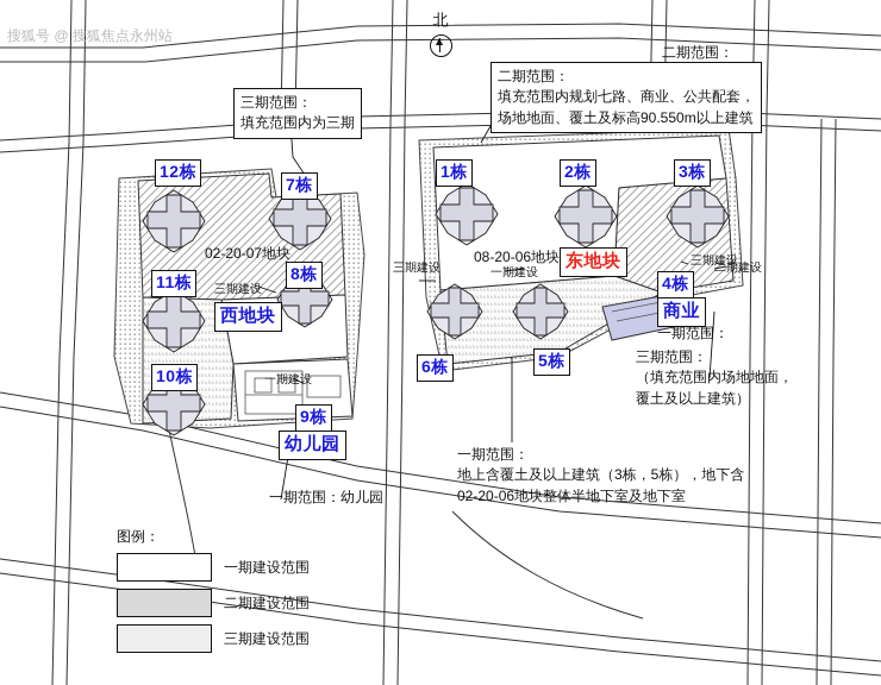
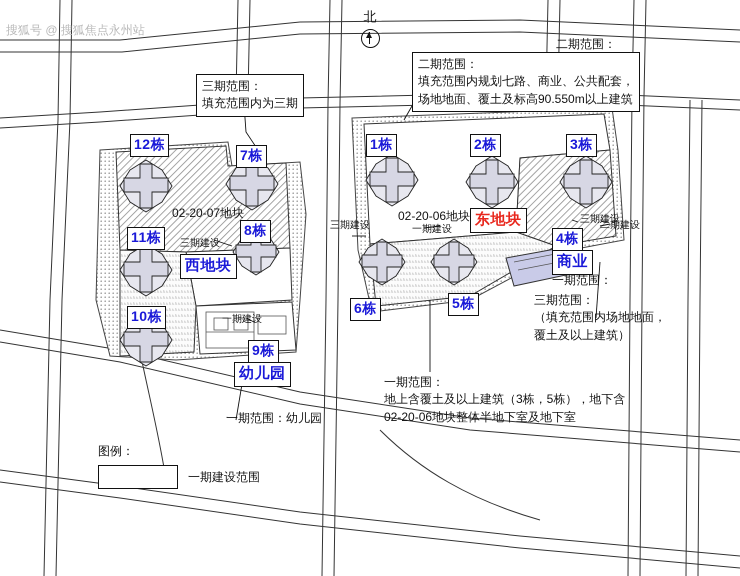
  搜狐号 @ 搜狐焦点永州站
  北
  三期范围：
  填充范围内为三期
  二期范围：
  填充范围内规划七路、商业、公共配套，
  场地地面、覆土及标高90.550m以上建筑
  二期范围：
  三期范围：
  （填充范围内场地地面，
  覆土及以上建筑）
  一期范围：
  地上含覆土及以上建筑（3栋，5栋），地下含
  02-20-06地块整体半地下室及地下室
  一期范围：
  一期范围：幼儿园
  02-20-07地块
- 08-20-06地块
+ 02-20-06地块
  三期建设
  三期建设
  三期建设
  一期建设
  一期建设
  二期建设
  12栋
  7栋
  11栋
  8栋
  10栋
  9栋
  1栋
  2栋
  3栋
  4栋
  5栋
  6栋
  西地块
  东地块
  商业
  幼儿园
  图例：
  一期建设范围
- 二期建设范围
- 三期建设范围
